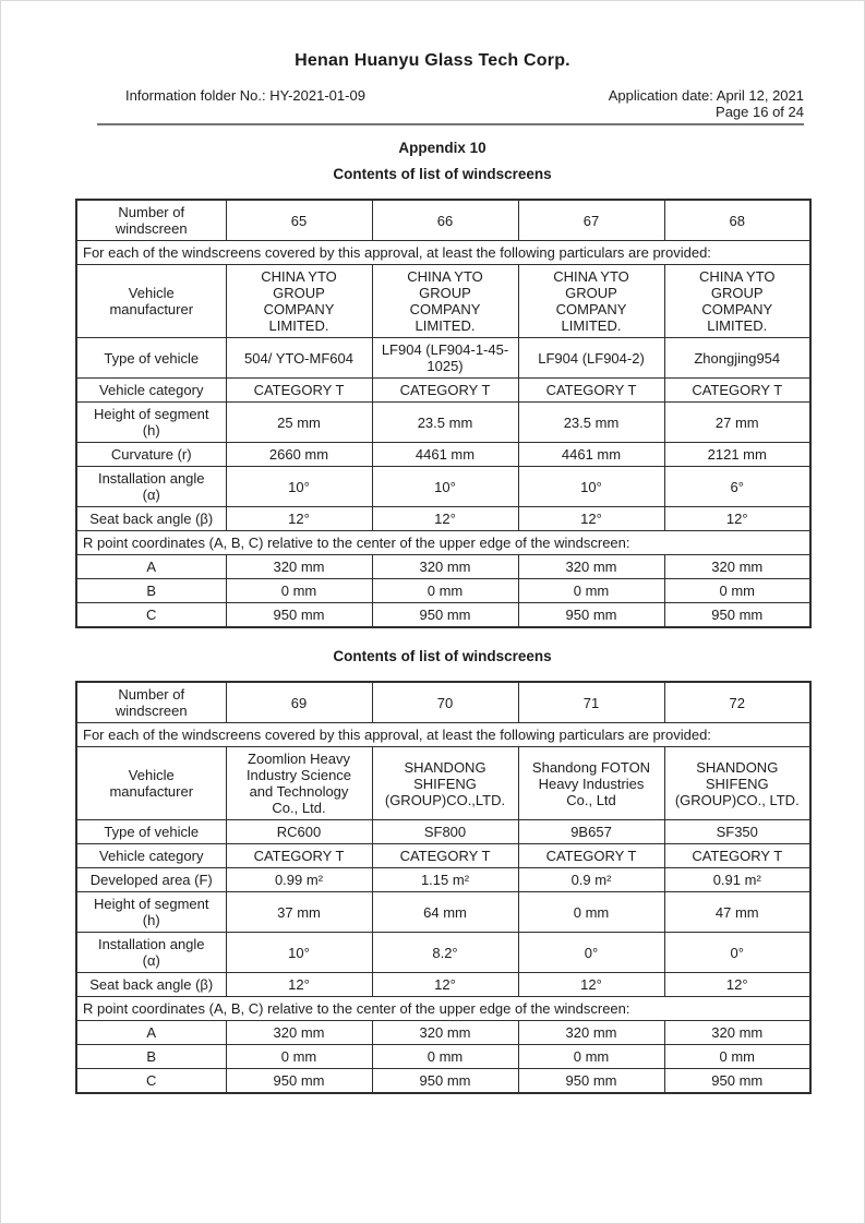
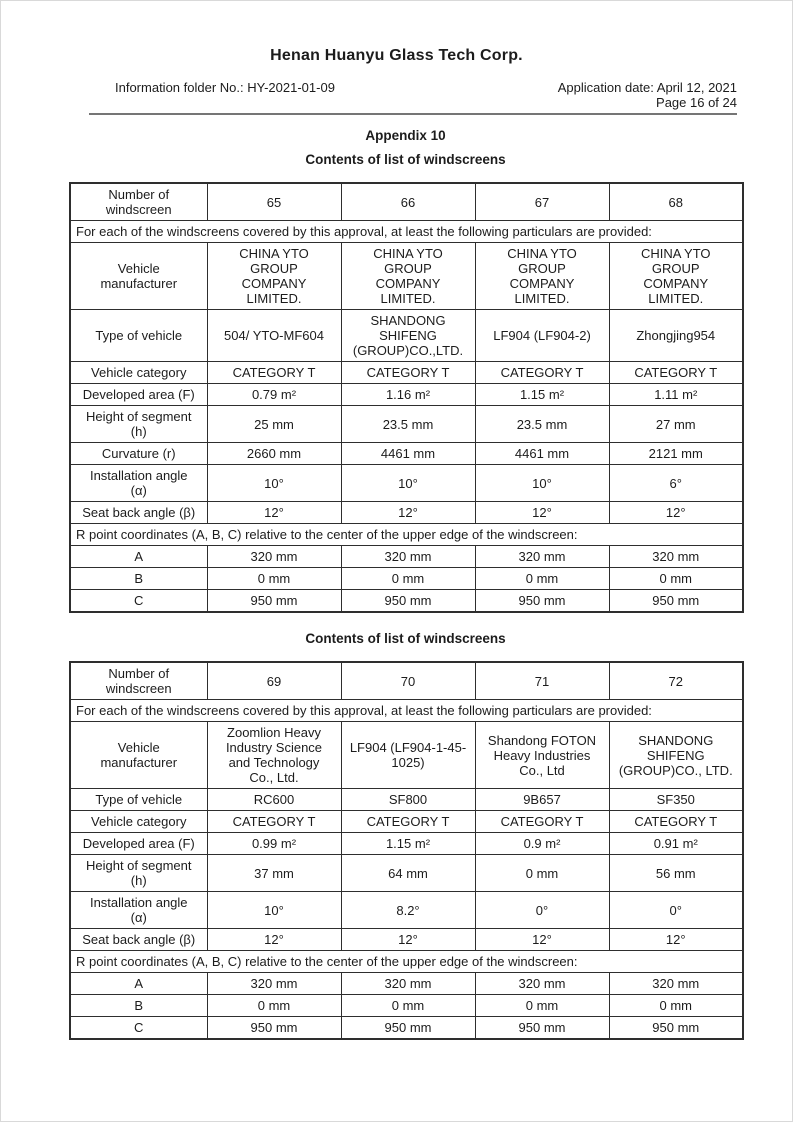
  Henan Huanyu Glass Tech Corp.
  Information folder No.: HY-2021-01-09
  Application date: April 12, 2021
  Page 16 of 24
  Appendix 10
  Contents of list of windscreens
  Number of windscreen	65	66	67	68
  For each of the windscreens covered by this approval, at least the following particulars are provided:
  Vehicle manufacturer	CHINA YTO GROUP COMPANY LIMITED.	CHINA YTO GROUP COMPANY LIMITED.	CHINA YTO GROUP COMPANY LIMITED.	CHINA YTO GROUP COMPANY LIMITED.
- Type of vehicle	504/ YTO-MF604	LF904 (LF904-1-45- 1025)	LF904 (LF904-2)	Zhongjing954
+ Type of vehicle	504/ YTO-MF604	SHANDONG SHIFENG (GROUP)CO.,LTD.	LF904 (LF904-2)	Zhongjing954
  Vehicle category	CATEGORY T	CATEGORY T	CATEGORY T	CATEGORY T
+ Developed area (F)	0.79 m²	1.16 m²	1.15 m²	1.11 m²
  Height of segment (h)	25 mm	23.5 mm	23.5 mm	27 mm
  Curvature (r)	2660 mm	4461 mm	4461 mm	2121 mm
  Installation angle (α)	10°	10°	10°	6°
  Seat back angle (β)	12°	12°	12°	12°
  R point coordinates (A, B, C) relative to the center of the upper edge of the windscreen:
  A	320 mm	320 mm	320 mm	320 mm
  B	0 mm	0 mm	0 mm	0 mm
  C	950 mm	950 mm	950 mm	950 mm
  Contents of list of windscreens
  Number of windscreen	69	70	71	72
  For each of the windscreens covered by this approval, at least the following particulars are provided:
- Vehicle manufacturer	Zoomlion Heavy Industry Science and Technology Co., Ltd.	SHANDONG SHIFENG (GROUP)CO.,LTD.	Shandong FOTON Heavy Industries Co., Ltd	SHANDONG SHIFENG (GROUP)CO., LTD.
+ Vehicle manufacturer	Zoomlion Heavy Industry Science and Technology Co., Ltd.	LF904 (LF904-1-45- 1025)	Shandong FOTON Heavy Industries Co., Ltd	SHANDONG SHIFENG (GROUP)CO., LTD.
  Type of vehicle	RC600	SF800	9B657	SF350
  Vehicle category	CATEGORY T	CATEGORY T	CATEGORY T	CATEGORY T
  Developed area (F)	0.99 m²	1.15 m²	0.9 m²	0.91 m²
- Height of segment (h)	37 mm	64 mm	0 mm	47 mm
+ Height of segment (h)	37 mm	64 mm	0 mm	56 mm
  Installation angle (α)	10°	8.2°	0°	0°
  Seat back angle (β)	12°	12°	12°	12°
  R point coordinates (A, B, C) relative to the center of the upper edge of the windscreen:
  A	320 mm	320 mm	320 mm	320 mm
  B	0 mm	0 mm	0 mm	0 mm
  C	950 mm	950 mm	950 mm	950 mm
